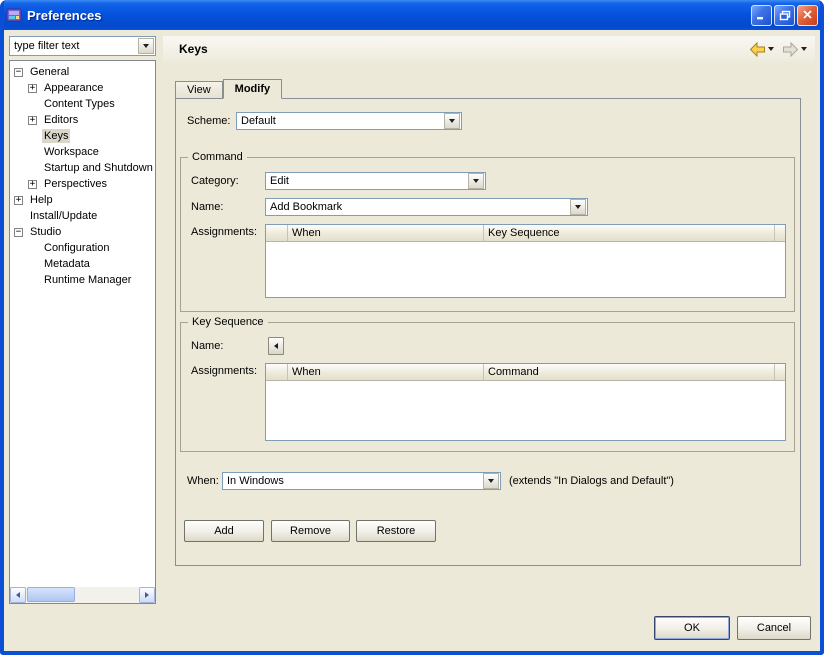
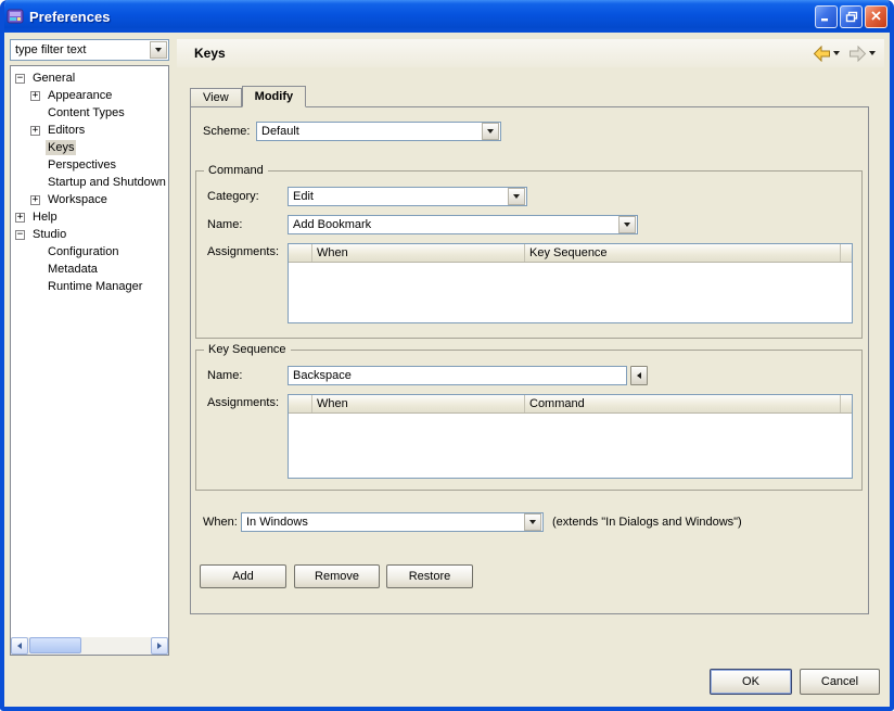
  Preferences
  type filter text
  −
  General
  +
  Appearance
  Content Types
  +
  Editors
  Keys
- Workspace
+ Perspectives
  Startup and Shutdown
  +
- Perspectives
+ Workspace
  +
  Help
- Install/Update
  −
  Studio
  Configuration
  Metadata
  Runtime Manager
  Keys
  View
  Modify
  Scheme:
  Default
  Command
  Category:
  Edit
  Name:
  Add Bookmark
  Assignments:
  When
  Key Sequence
  Key Sequence
  Name:
+ Backspace
  Assignments:
  When
  Command
  When:
  In Windows
- (extends "In Dialogs and Default")
+ (extends "In Dialogs and Windows")
  Add
  Remove
  Restore
  OK
  Cancel
